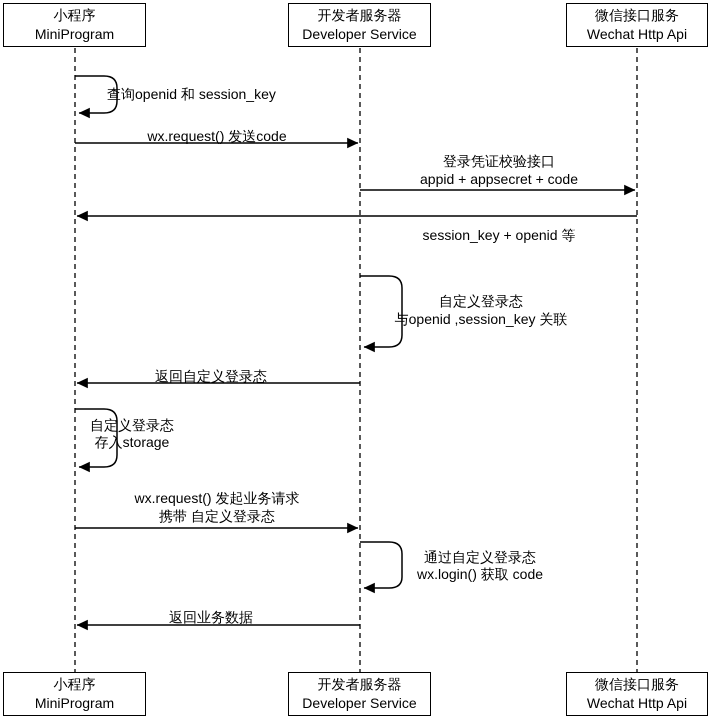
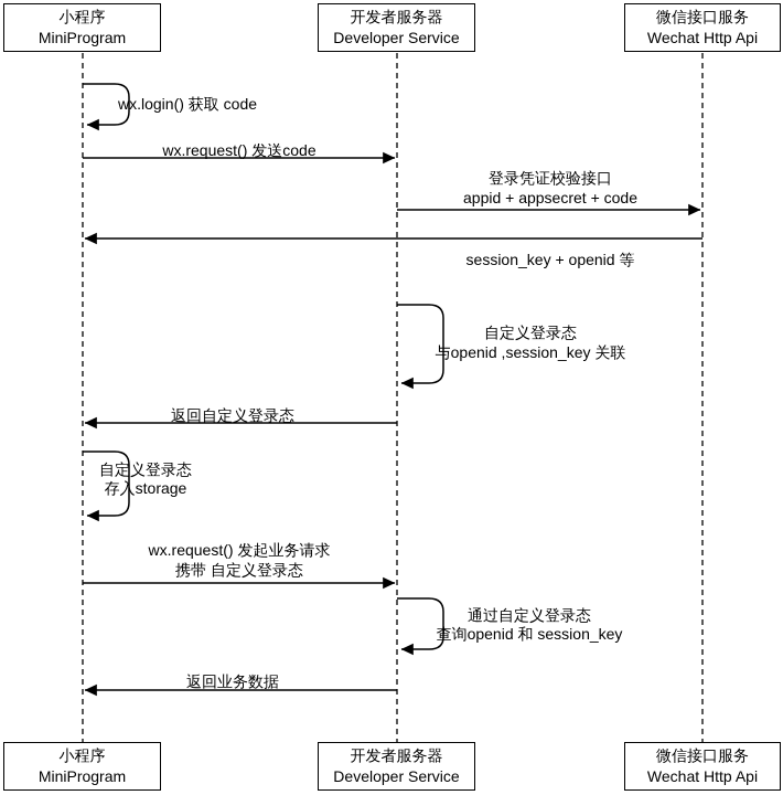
  小程序
  MiniProgram
  开发者服务器
  Developer Service
  微信接口服务
  Wechat Http Api
  小程序
  MiniProgram
  开发者服务器
  Developer Service
  微信接口服务
  Wechat Http Api
- 查询openid 和 session_key
+ wx.login() 获取 code
  wx.request() 发送code
  登录凭证校验接口
  appid + appsecret + code
  session_key + openid 等
  自定义登录态
  与openid ,session_key 关联
  返回自定义登录态
  自定义登录态
  存入storage
  wx.request() 发起业务请求
  携带 自定义登录态
  通过自定义登录态
- wx.login() 获取 code
+ 查询openid 和 session_key
  返回业务数据
